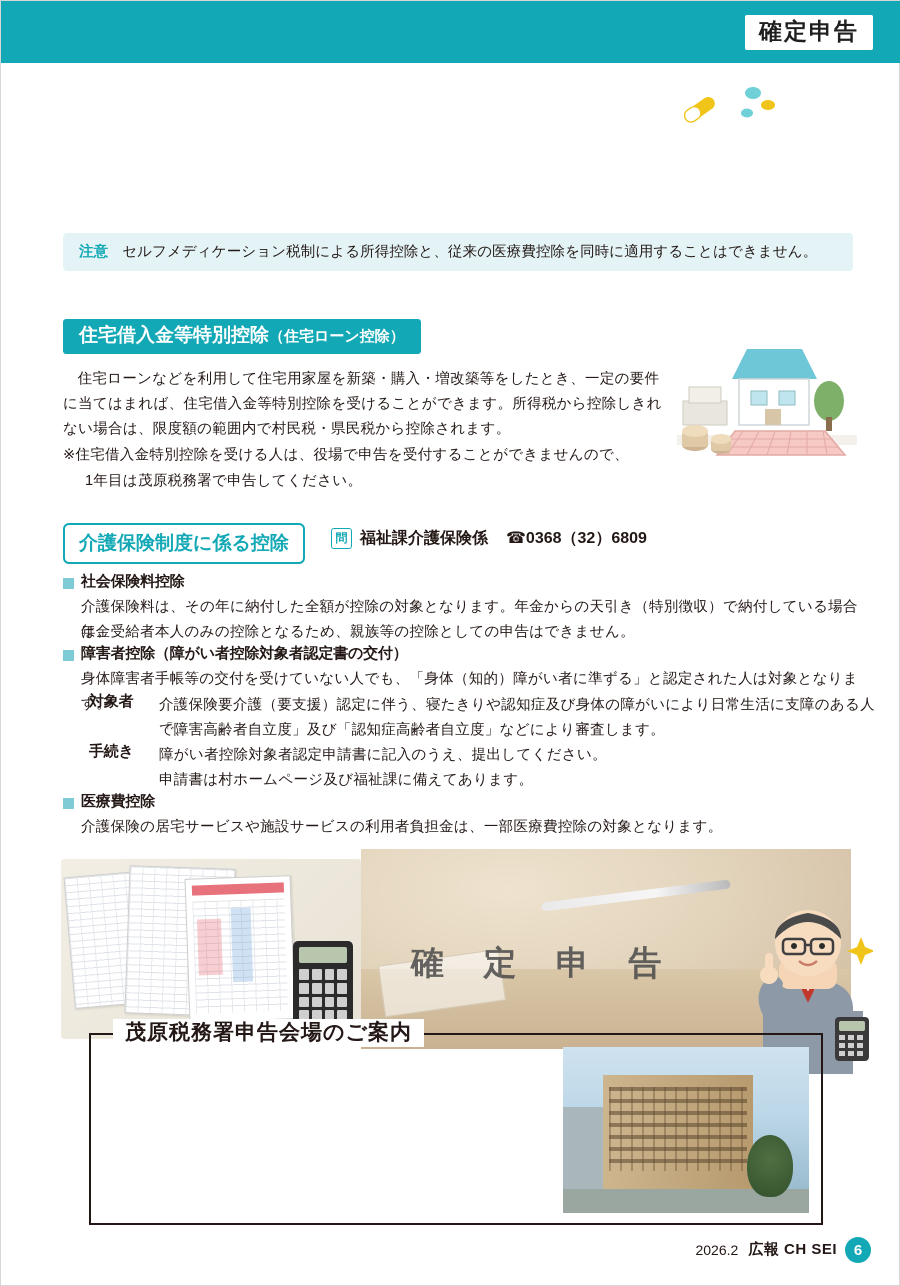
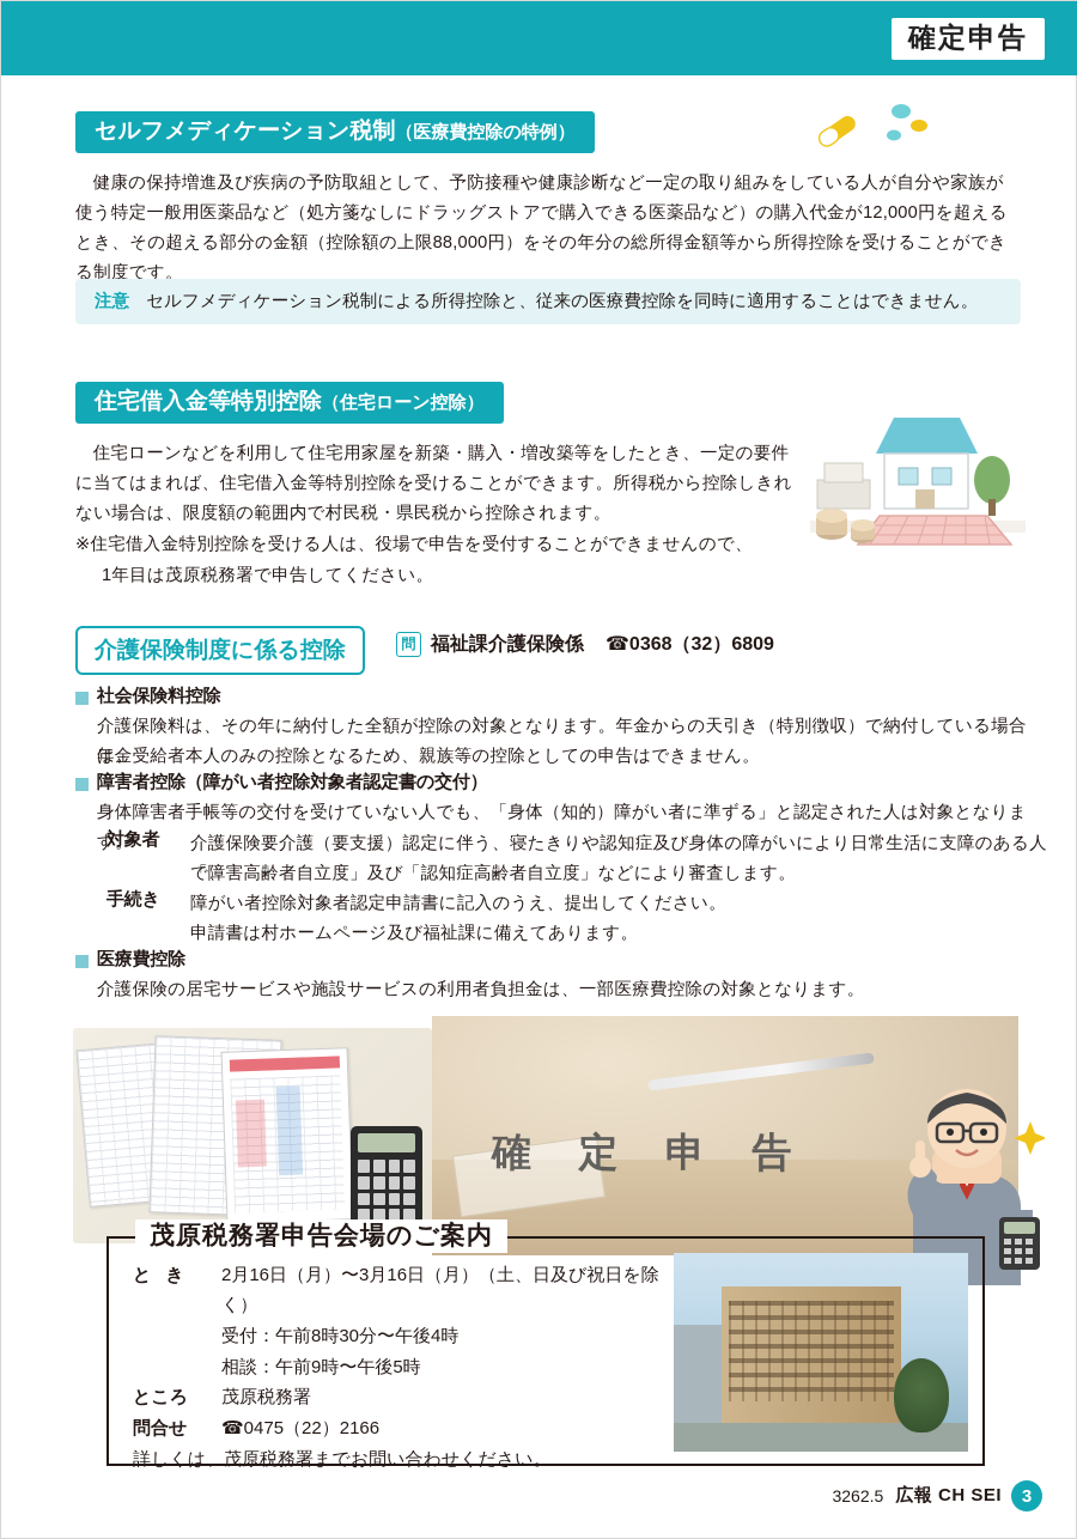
  確定申告
+ セルフメディケーション税制（医療費控除の特例）
+ 健康の保持増進及び疾病の予防取組として、予防接種や健康診断など一定の取り組みをしている人が自分や家族が使う特定一般用医薬品など（処方箋なしにドラッグストアで購入できる医薬品など）の購入代金が12,000円を超えるとき、その超える部分の金額（控除額の上限88,000円）をその年分の総所得金額等から所得控除を受けることができる制度です。
  注意
  セルフメディケーション税制による所得控除と、従来の医療費控除を同時に適用することはできません。
  住宅借入金等特別控除（住宅ローン控除）
  住宅ローンなどを利用して住宅用家屋を新築・購入・増改築等をしたとき、一定の要件に当てはまれば、住宅借入金等特別控除を受けることができます。所得税から控除しきれない場合は、限度額の範囲内で村民税・県民税から控除されます。
  ※住宅借入金特別控除を受ける人は、役場で申告を受付することができませんので、
  1年目は茂原税務署で申告してください。
  介護保険制度に係る控除
  問
  福祉課介護保険係
  ☎0368（32）6809
  社会保険料控除
  介護保険料は、その年に納付した全額が控除の対象となります。年金からの天引き（特別徴収）で納付している場合は、
  年金受給者本人のみの控除となるため、親族等の控除としての申告はできません。
  障害者控除（障がい者控除対象者認定書の交付）
  身体障害者手帳等の交付を受けていない人でも、「身体（知的）障がい者に準ずる」と認定された人は対象となります。
  対象者
  介護保険要介護（要支援）認定に伴う、寝たきりや認知症及び身体の障がいにより日常生活に支障のある人で、
  「障害高齢者自立度」及び「認知症高齢者自立度」などにより審査します。
  手続き
  障がい者控除対象者認定申請書に記入のうえ、提出してください。
  申請書は村ホームページ及び福祉課に備えてあります。
  医療費控除
  介護保険の居宅サービスや施設サービスの利用者負担金は、一部医療費控除の対象となります。
  確 定 申 告
  茂原税務署申告会場のご案内
+ と き
+ 2月16日（月）〜3月16日（月）（土、日及び祝日を除く）
+ 受付：午前8時30分〜午後4時
+ 相談：午前9時〜午後5時
+ ところ
+ 茂原税務署
+ 問合せ
+ ☎0475（22）2166
+ 詳しくは、茂原税務署までお問い合わせください。
- 2026.2
+ 3262.5
  広報 CH SEI
- 6
+ 3
